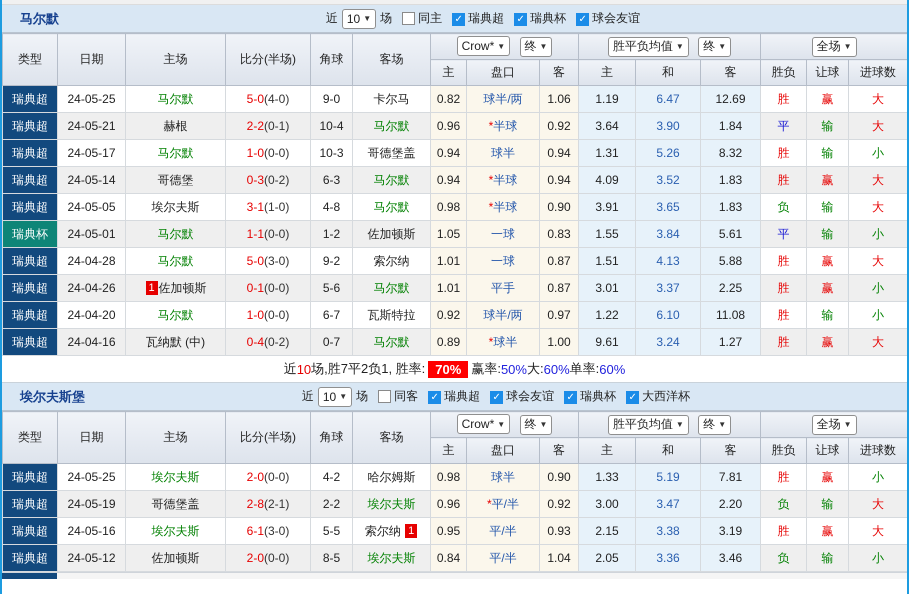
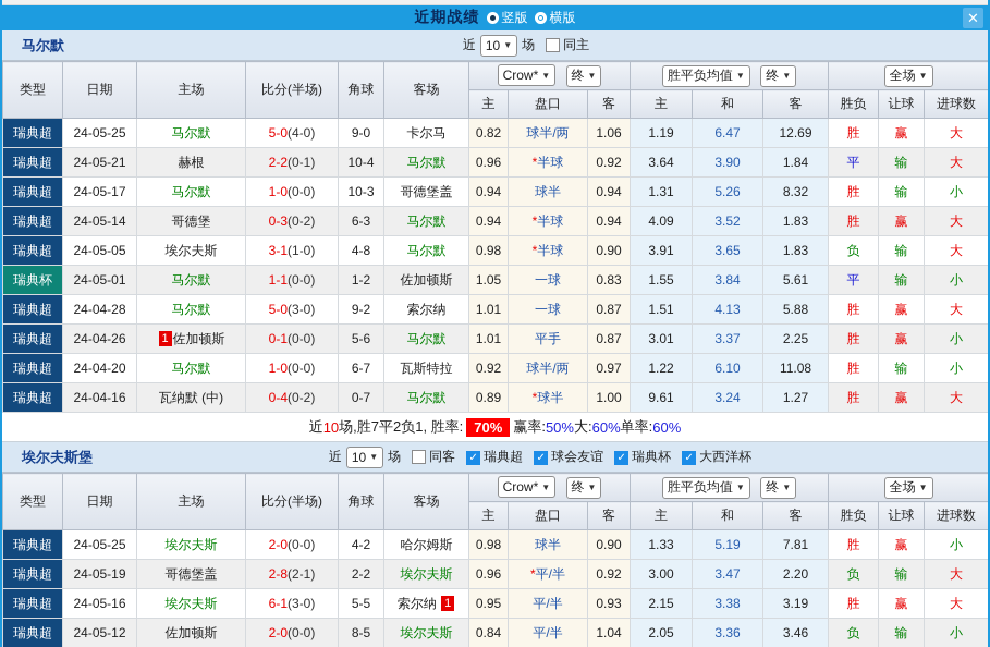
+ 近期战绩
+ 竖版
+ 横版
+ ✕
  马尔默
  近
  10
  ▼
  场
  同主
- ✓ 瑞典超 ✓ 瑞典杯 ✓ 球会友谊
  类型	日期	主场	比分(半场)	角球	客场	Crow* ▼ 终 ▼	胜平负均值 ▼ 终 ▼	全场 ▼
  主	盘口	客	主	和	客	胜负	让球	进球数
  瑞典超	24-05-25	马尔默	5-0(4-0)	9-0	卡尔马	0.82	球半/两	1.06	1.19	6.47	12.69	胜	赢	大
  瑞典超	24-05-21	赫根	2-2(0-1)	10-4	马尔默	0.96	*半球	0.92	3.64	3.90	1.84	平	输	大
  瑞典超	24-05-17	马尔默	1-0(0-0)	10-3	哥德堡盖	0.94	球半	0.94	1.31	5.26	8.32	胜	输	小
  瑞典超	24-05-14	哥德堡	0-3(0-2)	6-3	马尔默	0.94	*半球	0.94	4.09	3.52	1.83	胜	赢	大
  瑞典超	24-05-05	埃尔夫斯	3-1(1-0)	4-8	马尔默	0.98	*半球	0.90	3.91	3.65	1.83	负	输	大
  瑞典杯	24-05-01	马尔默	1-1(0-0)	1-2	佐加顿斯	1.05	一球	0.83	1.55	3.84	5.61	平	输	小
  瑞典超	24-04-28	马尔默	5-0(3-0)	9-2	索尔纳	1.01	一球	0.87	1.51	4.13	5.88	胜	赢	大
  瑞典超	24-04-26	1 佐加顿斯	0-1(0-0)	5-6	马尔默	1.01	平手	0.87	3.01	3.37	2.25	胜	赢	小
  瑞典超	24-04-20	马尔默	1-0(0-0)	6-7	瓦斯特拉	0.92	球半/两	0.97	1.22	6.10	11.08	胜	输	小
  瑞典超	24-04-16	瓦纳默 (中)	0-4(0-2)	0-7	马尔默	0.89	*球半	1.00	9.61	3.24	1.27	胜	赢	大
  近
  10
  场,胜7平2负1, 胜率:
  70%
  赢率:
  50%
  大:
  60%
  单率:
  60%
  埃尔夫斯堡
  近
  10
  ▼
  场
  同客
  ✓ 瑞典超 ✓ 球会友谊 ✓ 瑞典杯 ✓ 大西洋杯
  类型	日期	主场	比分(半场)	角球	客场	Crow* ▼ 终 ▼	胜平负均值 ▼ 终 ▼	全场 ▼
  主	盘口	客	主	和	客	胜负	让球	进球数
  瑞典超	24-05-25	埃尔夫斯	2-0(0-0)	4-2	哈尔姆斯	0.98	球半	0.90	1.33	5.19	7.81	胜	赢	小
  瑞典超	24-05-19	哥德堡盖	2-8(2-1)	2-2	埃尔夫斯	0.96	*平/半	0.92	3.00	3.47	2.20	负	输	大
  瑞典超	24-05-16	埃尔夫斯	6-1(3-0)	5-5	索尔纳 1	0.95	平/半	0.93	2.15	3.38	3.19	胜	赢	大
  瑞典超	24-05-12	佐加顿斯	2-0(0-0)	8-5	埃尔夫斯	0.84	平/半	1.04	2.05	3.36	3.46	负	输	小
